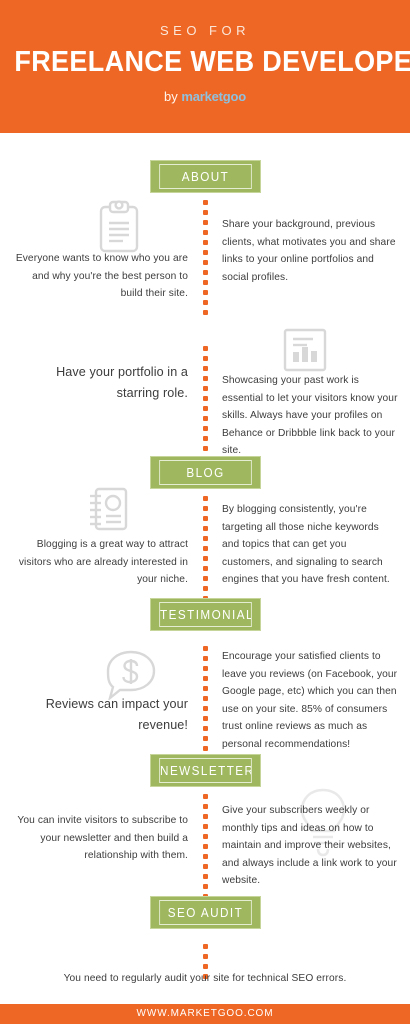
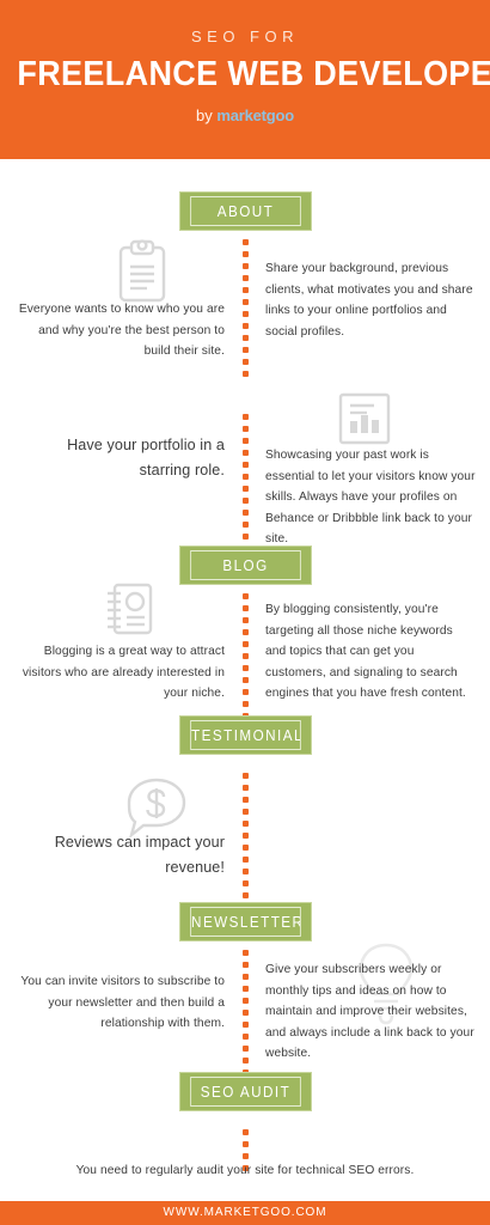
  SEO FOR
  FREELANCE WEB DEVELOPE
  by marketgoo
  ABOUT
  Everyone wants to know who you are and why you're the best person to build their site.
  Share your background, previous clients, what motivates you and share links to your online portfolios and social profiles.
  Have your portfolio in a starring role.
  Showcasing your past work is essential to let your visitors know your skills. Always have your profiles on Behance or Dribbble link back to your site.
  BLOG
  Blogging is a great way to attract visitors who are already interested in your niche.
  By blogging consistently, you're targeting all those niche keywords and topics that can get you customers, and signaling to search engines that you have fresh content.
  TESTIMONIAL
  Reviews can impact your revenue!
- Encourage your satisfied clients to leave you reviews (on Facebook, your Google page, etc) which you can then use on your site. 85% of consumers trust online reviews as much as personal recommendations!
  NEWSLETTER
  You can invite visitors to subscribe to your newsletter and then build a relationship with them.
- Give your subscribers weekly or monthly tips and ideas on how to maintain and improve their websites, and always include a link work to your website.
+ Give your subscribers weekly or monthly tips and ideas on how to maintain and improve their websites, and always include a link back to your website.
  SEO AUDIT
  You need to regularly audit your site for technical SEO errors.
  WWW.MARKETGOO.COM
